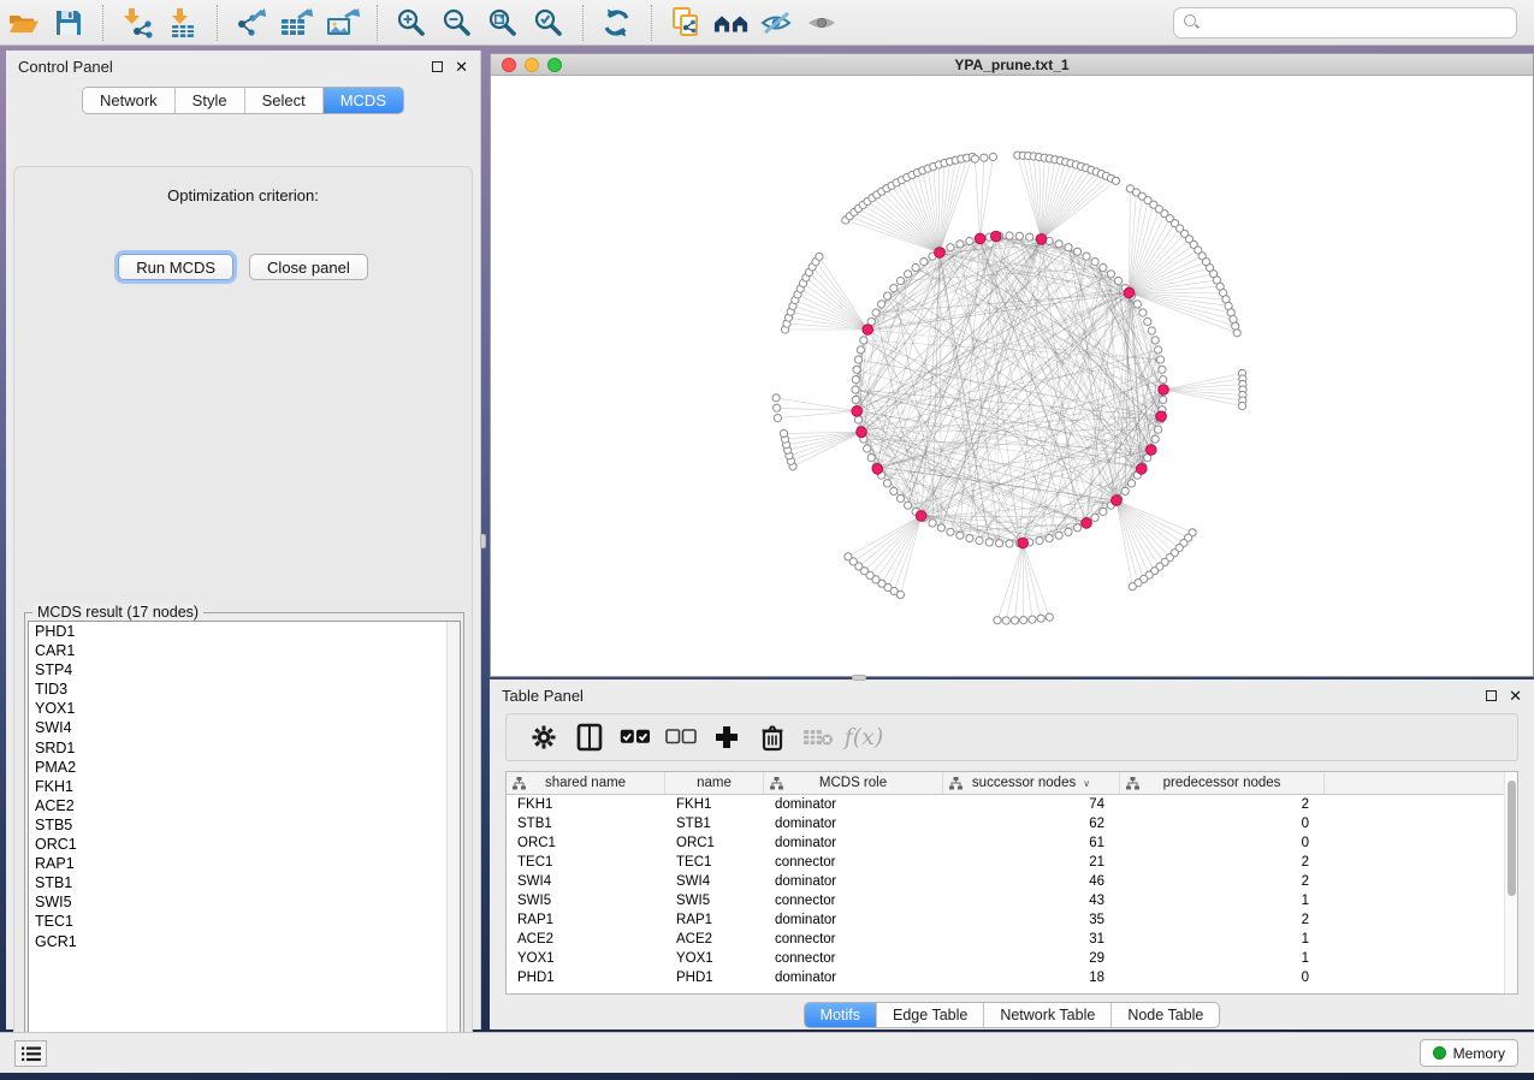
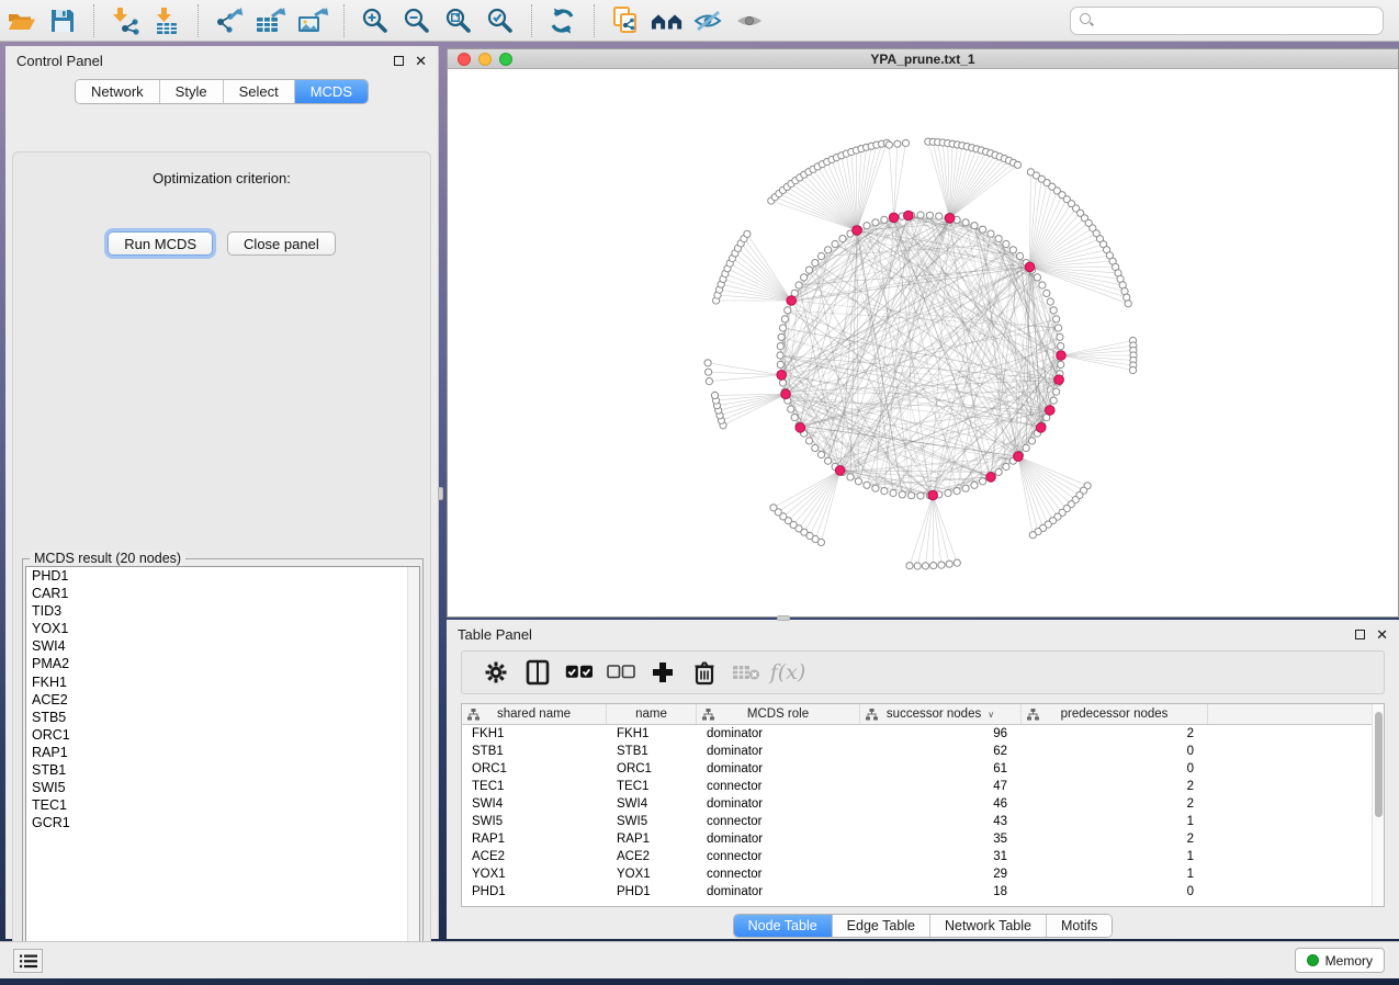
  Control Panel
  ✕
  Network
  Style
  Select
  MCDS
  Optimization criterion:
  Run MCDS
  Close panel
- MCDS result (17 nodes)
+ MCDS result (20 nodes)
  PHD1
  CAR1
- STP4
  TID3
  YOX1
  SWI4
- SRD1
  PMA2
  FKH1
  ACE2
  STB5
  ORC1
  RAP1
  STB1
  SWI5
  TEC1
  GCR1
  YPA_prune.txt_1
  Table Panel
  ✕
  f(x)
  shared name
  name
  MCDS role
  successor nodes
  ∨
  predecessor nodes
  FKH1
  FKH1
  dominator
- 74
+ 96
  2
  STB1
  STB1
  dominator
  62
  0
  ORC1
  ORC1
  dominator
  61
  0
  TEC1
  TEC1
  connector
- 21
+ 47
  2
  SWI4
  SWI4
  dominator
  46
  2
  SWI5
  SWI5
  connector
  43
  1
  RAP1
  RAP1
  dominator
  35
  2
  ACE2
  ACE2
  connector
  31
  1
  YOX1
  YOX1
  connector
  29
  1
  PHD1
  PHD1
  dominator
  18
  0
- Motifs
+ Node Table
  Edge Table
  Network Table
- Node Table
+ Motifs
  Memory
